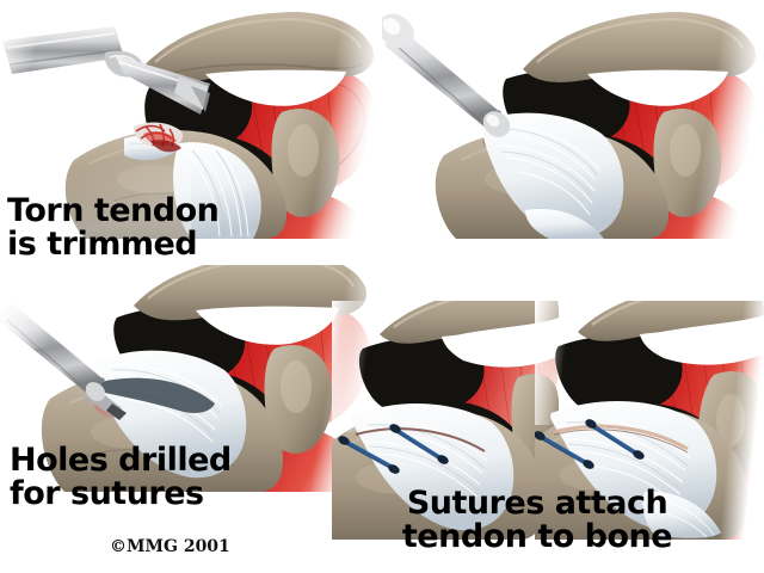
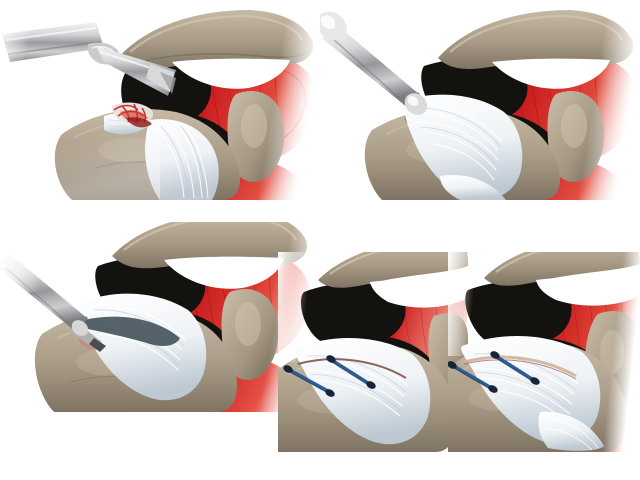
- Torn tendon
- is trimmed
- Holes drilled
- for sutures
- Sutures attach
- tendon to bone
- ©MMG 2001
